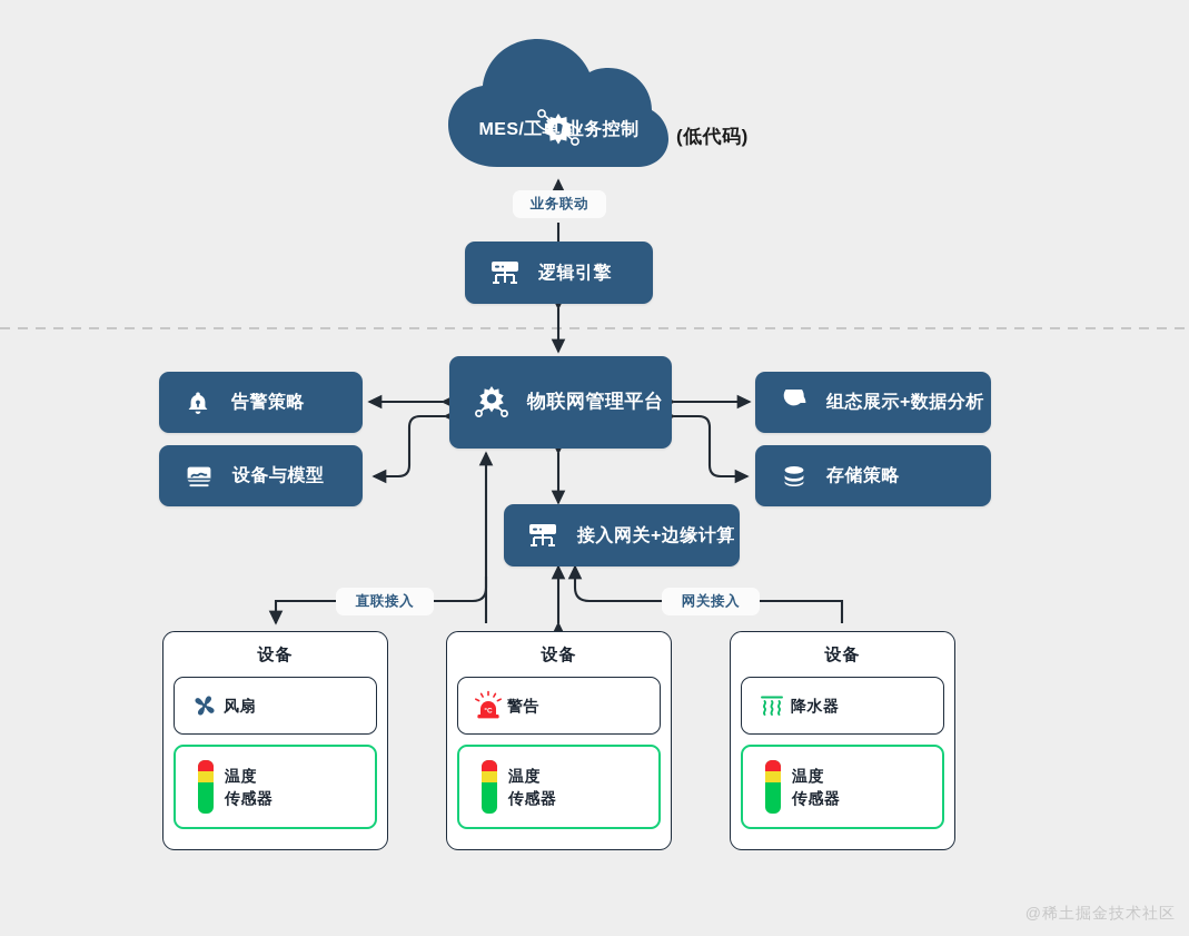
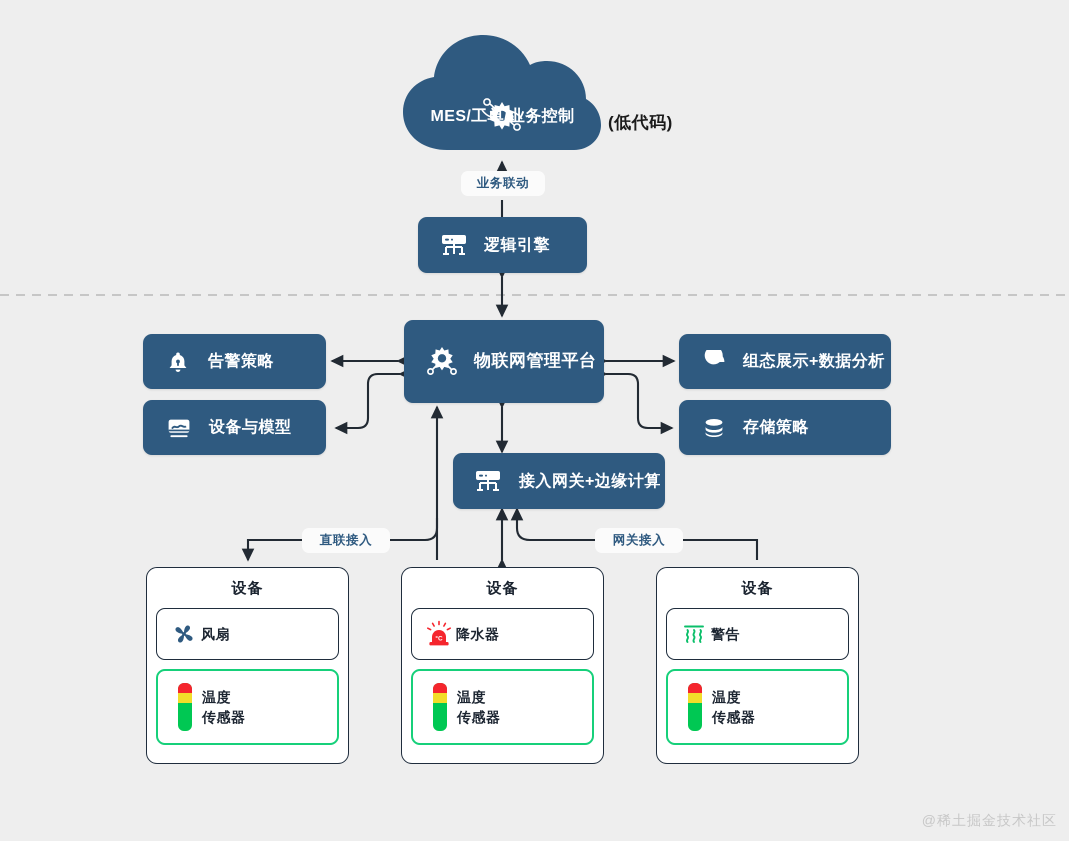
  MES/工单/业务控制
  (低代码)
  业务联动
  直联接入
  网关接入
  逻辑引擎
  物联网管理平台
  告警策略
  设备与模型
  组态展示+数据分析
  存储策略
  接入网关+边缘计算
  设备
  风扇
  温度
  传感器
  设备
- 警告
+ 降水器
  温度
  传感器
  设备
- 降水器
+ 警告
  温度
  传感器
  @稀土掘金技术社区
